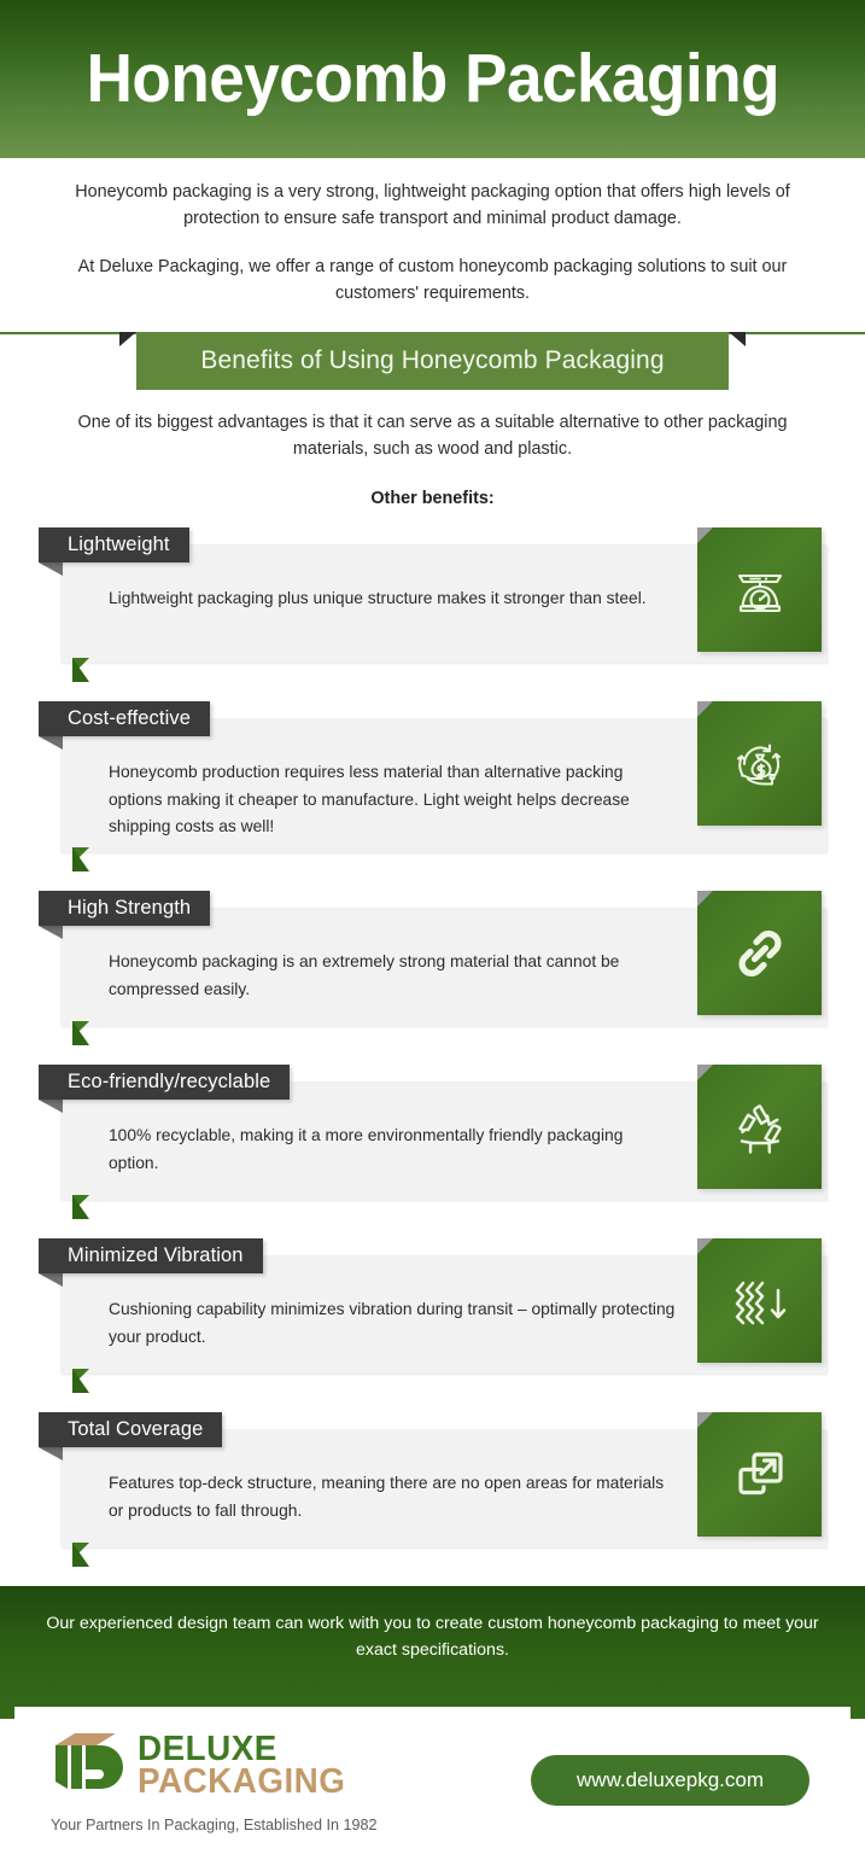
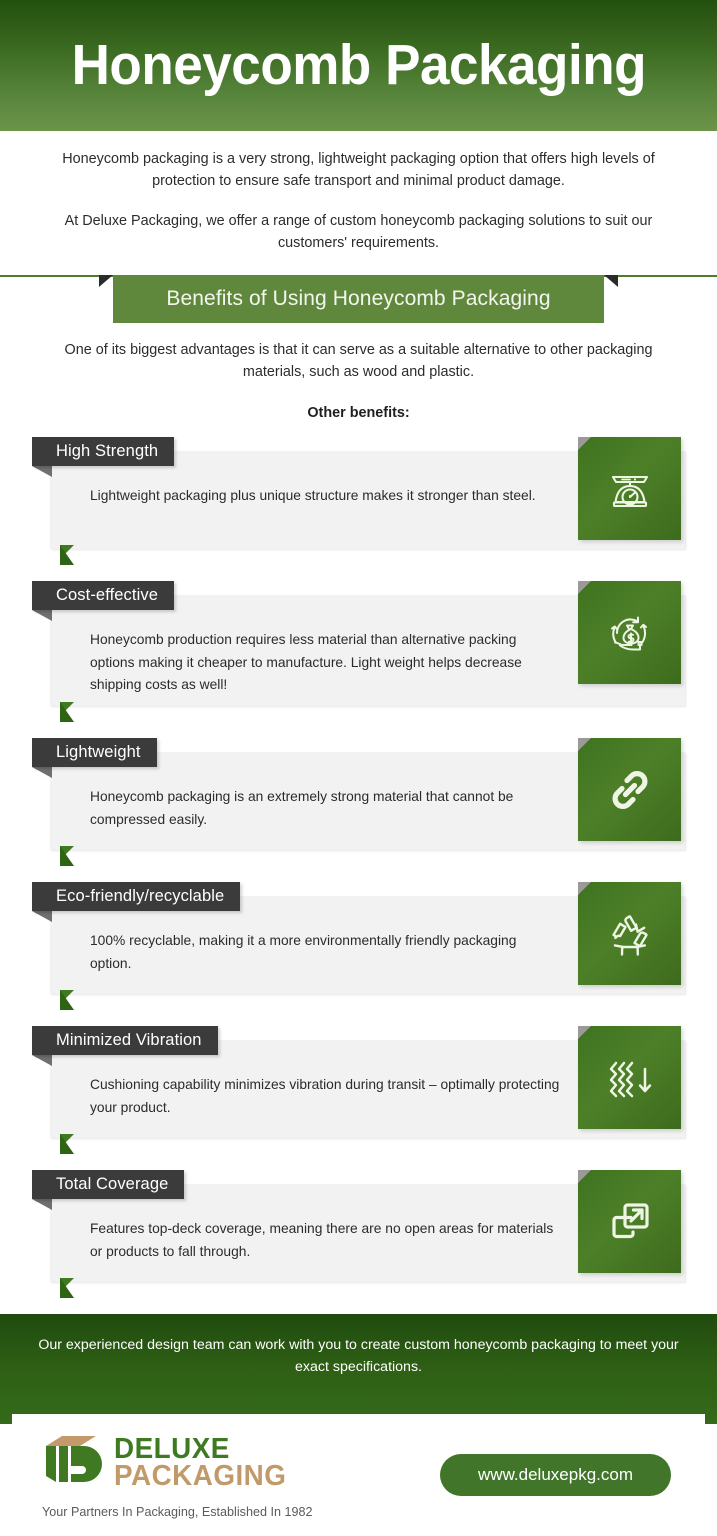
  Honeycomb Packaging
  Honeycomb packaging is a very strong, lightweight packaging option that offers high levels of protection to ensure safe transport and minimal product damage.
  At Deluxe Packaging, we offer a range of custom honeycomb packaging solutions to suit our customers' requirements.
  Benefits of Using Honeycomb Packaging
  One of its biggest advantages is that it can serve as a suitable alternative to other packaging materials, such as wood and plastic.
  Other benefits:
- Lightweight
+ High Strength
  Lightweight packaging plus unique structure makes it stronger than steel.
  Cost-effective
  Honeycomb production requires less material than alternative packing options making it cheaper to manufacture. Light weight helps decrease shipping costs as well!
- High Strength
+ Lightweight
  Honeycomb packaging is an extremely strong material that cannot be compressed easily.
  Eco-friendly/recyclable
  100% recyclable, making it a more environmentally friendly packaging option.
  Minimized Vibration
  Cushioning capability minimizes vibration during transit – optimally protecting your product.
  Total Coverage
- Features top-deck structure, meaning there are no open areas for materials or products to fall through.
+ Features top-deck coverage, meaning there are no open areas for materials or products to fall through.
  Our experienced design team can work with you to create custom honeycomb packaging to meet your exact specifications.
  DELUXE
  PACKAGING
  Your Partners In Packaging, Established In 1982
  www.deluxepkg.com
